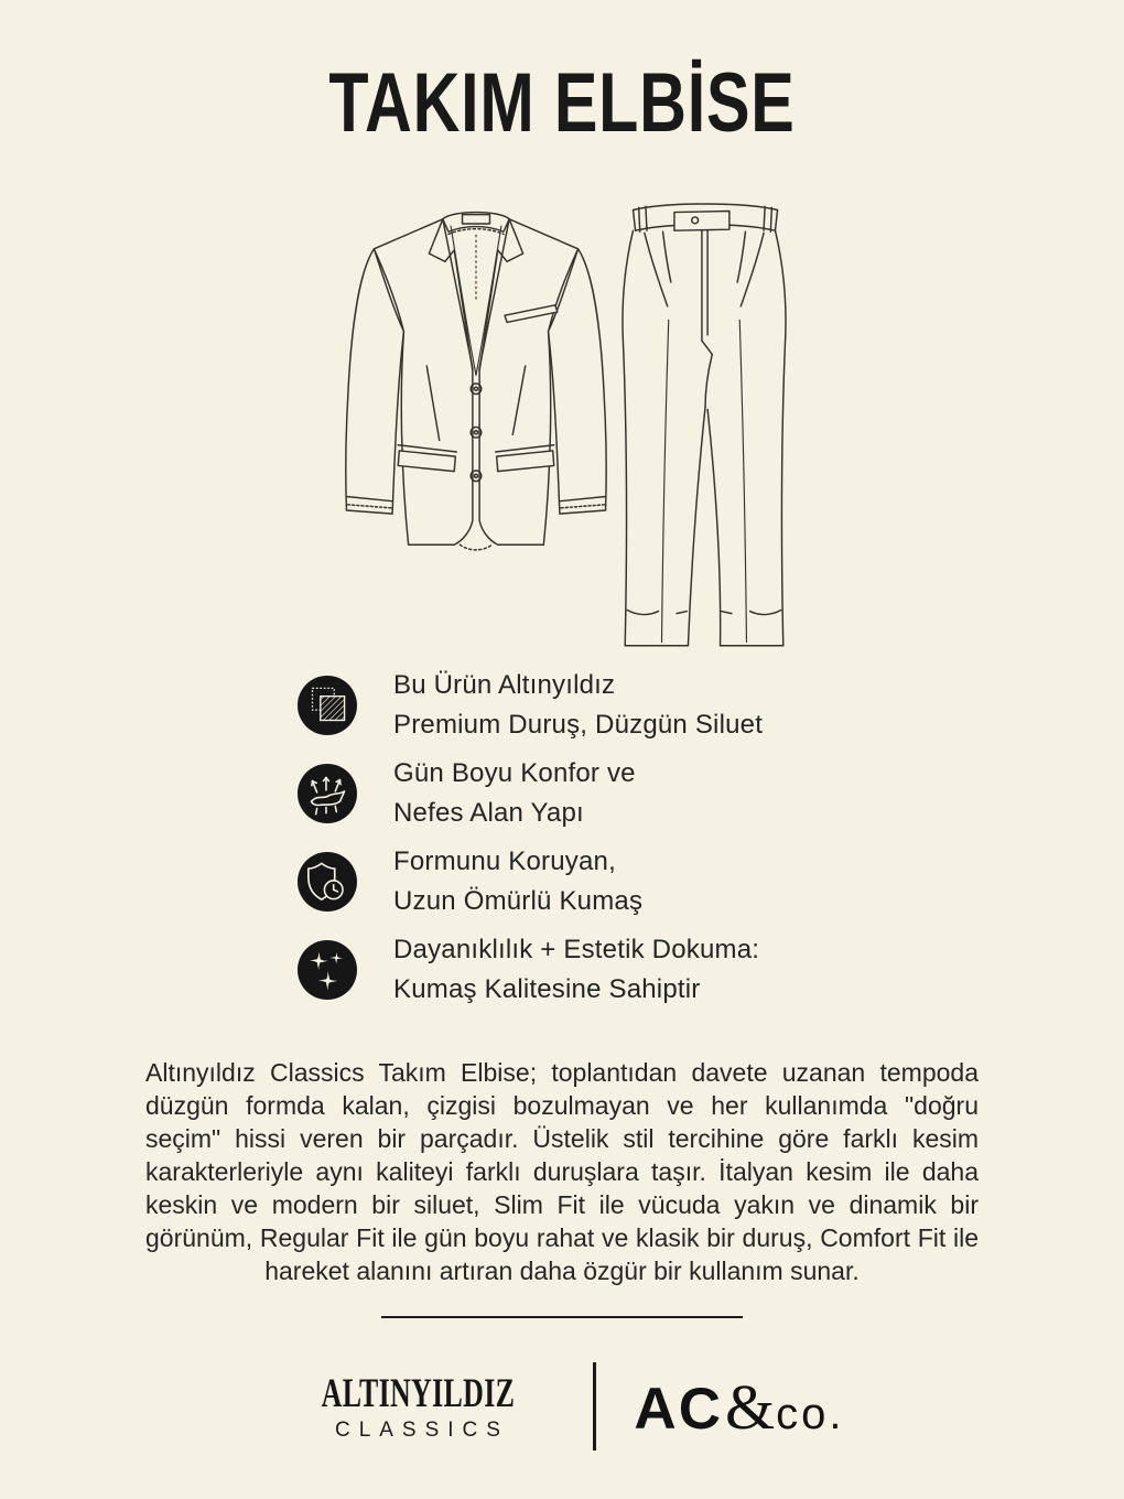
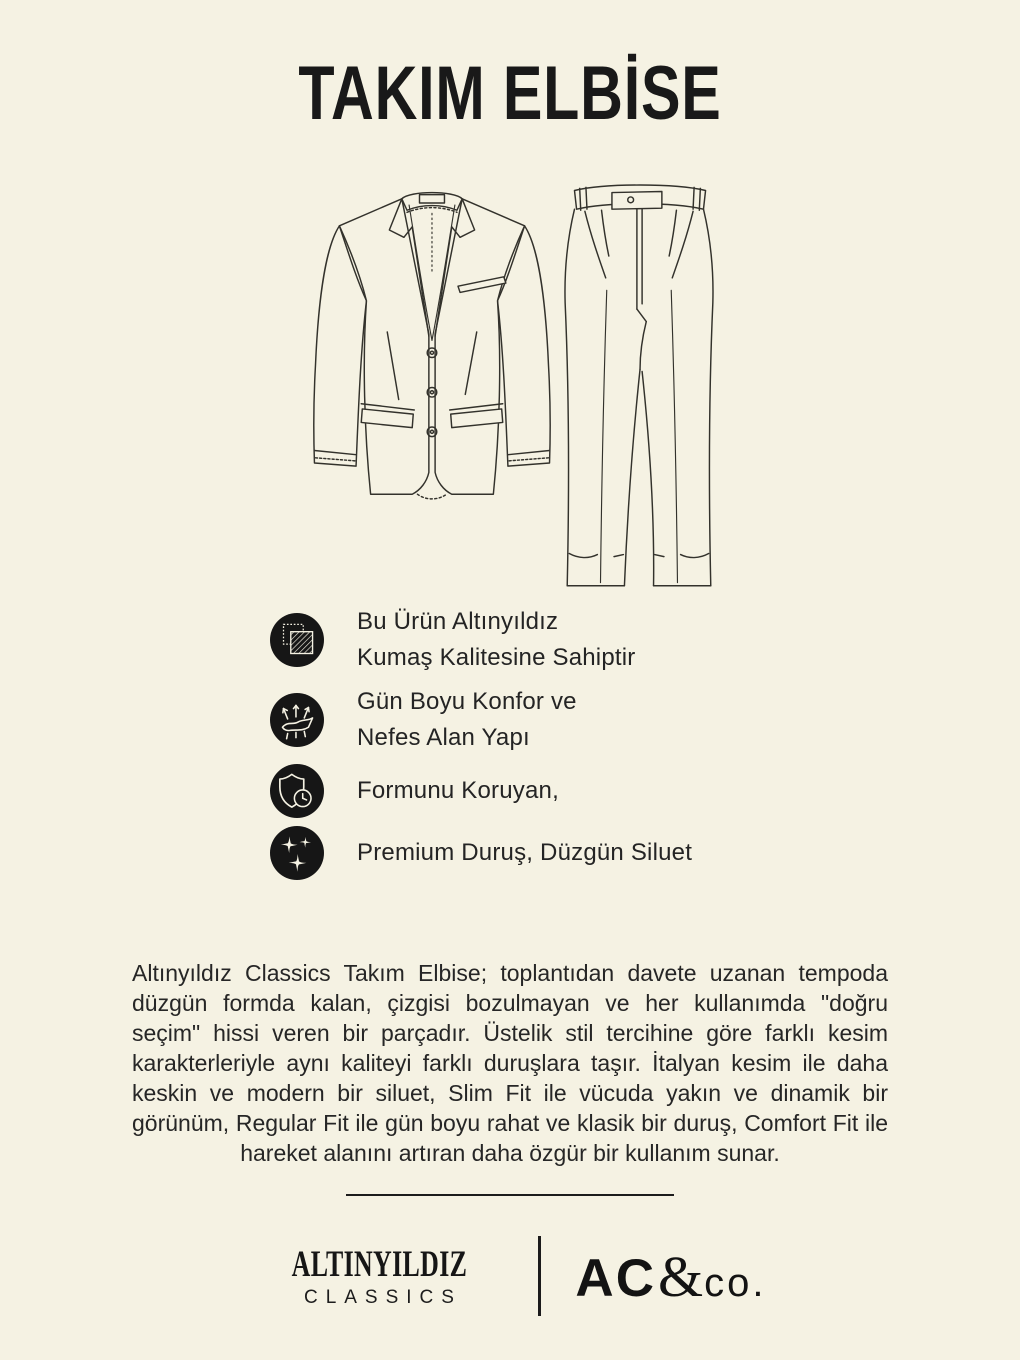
  TAKIM ELBİSE
  Bu Ürün Altınyıldız
- Premium Duruş, Düzgün Siluet
+ Kumaş Kalitesine Sahiptir
  Gün Boyu Konfor ve
  Nefes Alan Yapı
  Formunu Koruyan,
- Uzun Ömürlü Kumaş
- Dayanıklılık + Estetik Dokuma:
- Kumaş Kalitesine Sahiptir
+ Premium Duruş, Düzgün Siluet
  Altınyıldız Classics Takım Elbise; toplantıdan davete uzanan tempoda düzgün formda kalan, çizgisi bozulmayan ve her kullanımda "doğru seçim" hissi veren bir parçadır. Üstelik stil tercihine göre farklı kesim karakterleriyle aynı kaliteyi farklı duruşlara taşır. İtalyan kesim ile daha keskin ve modern bir siluet, Slim Fit ile vücuda yakın ve dinamik bir görünüm, Regular Fit ile gün boyu rahat ve klasik bir duruş, Comfort Fit ile hareket alanını artıran daha özgür bir kullanım sunar.
  ALTINYILDIZ
  CLASSICS
  AC
  &
  co.
